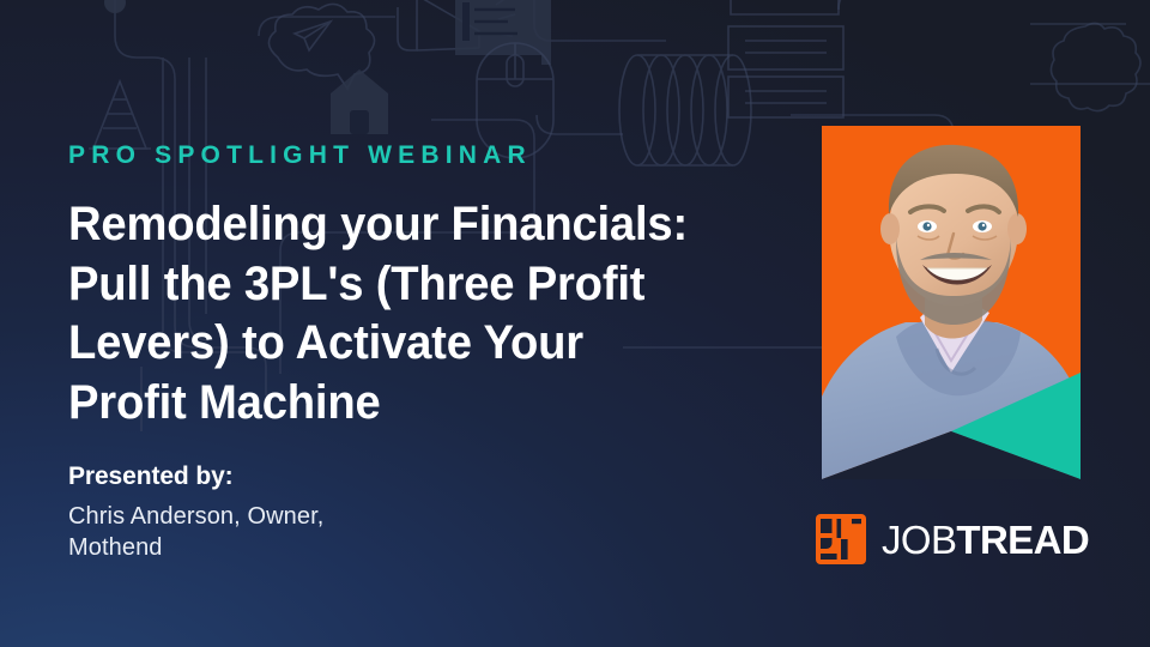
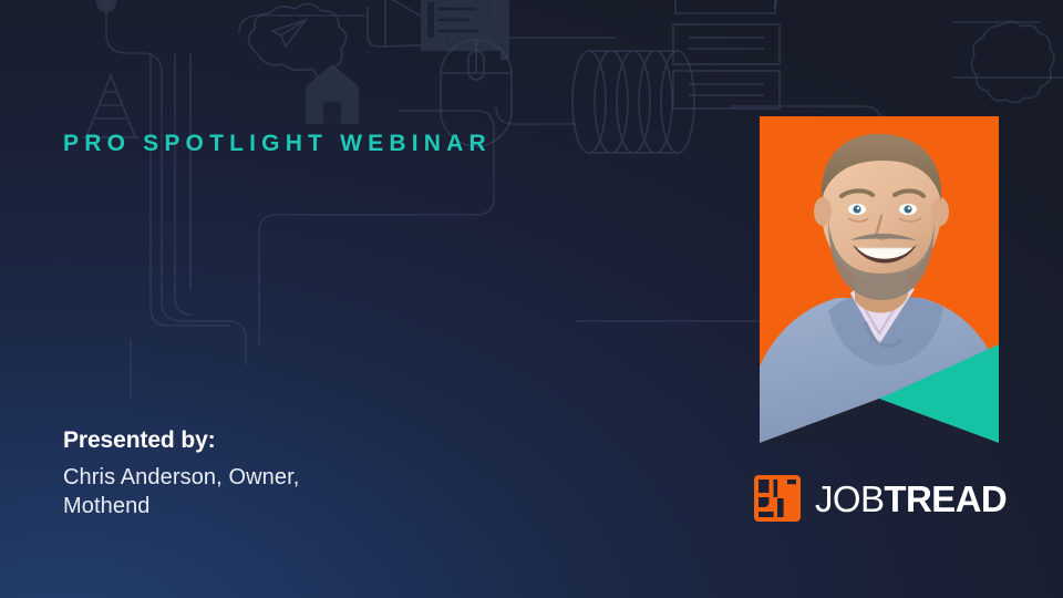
  PRO SPOTLIGHT WEBINAR
- Remodeling your Financials: Pull the 3PL's (Three Profit Levers) to Activate Your Profit Machine
  Presented by:
  Chris Anderson, Owner,
  Mothend
  JOBTREAD
